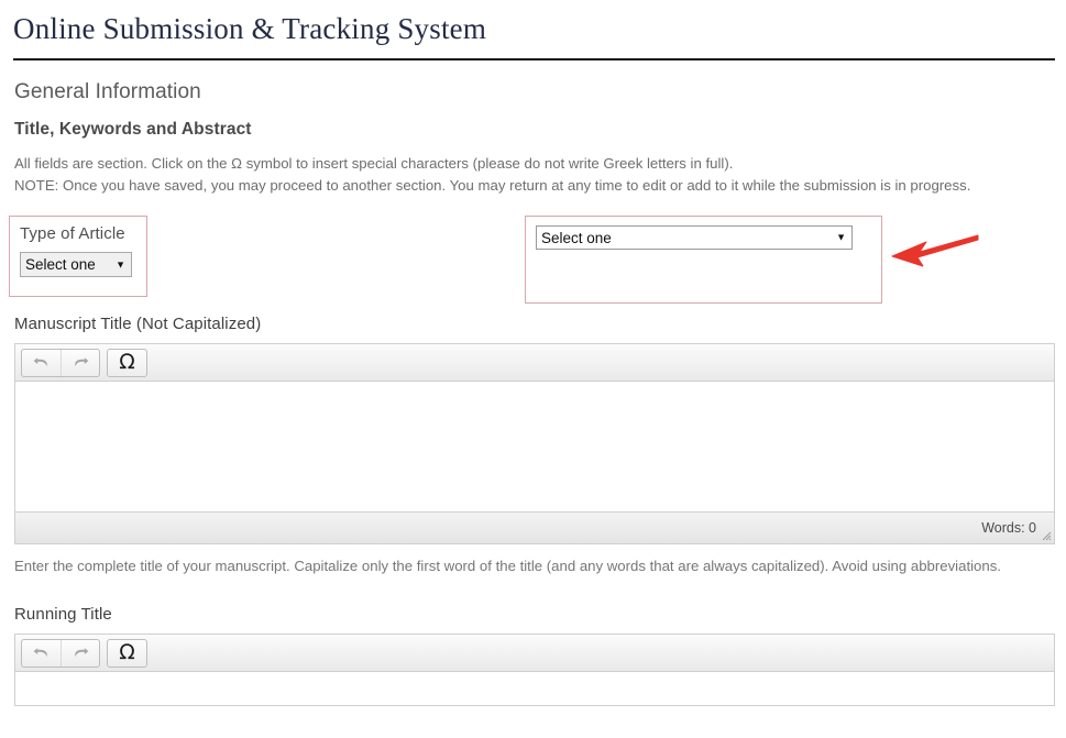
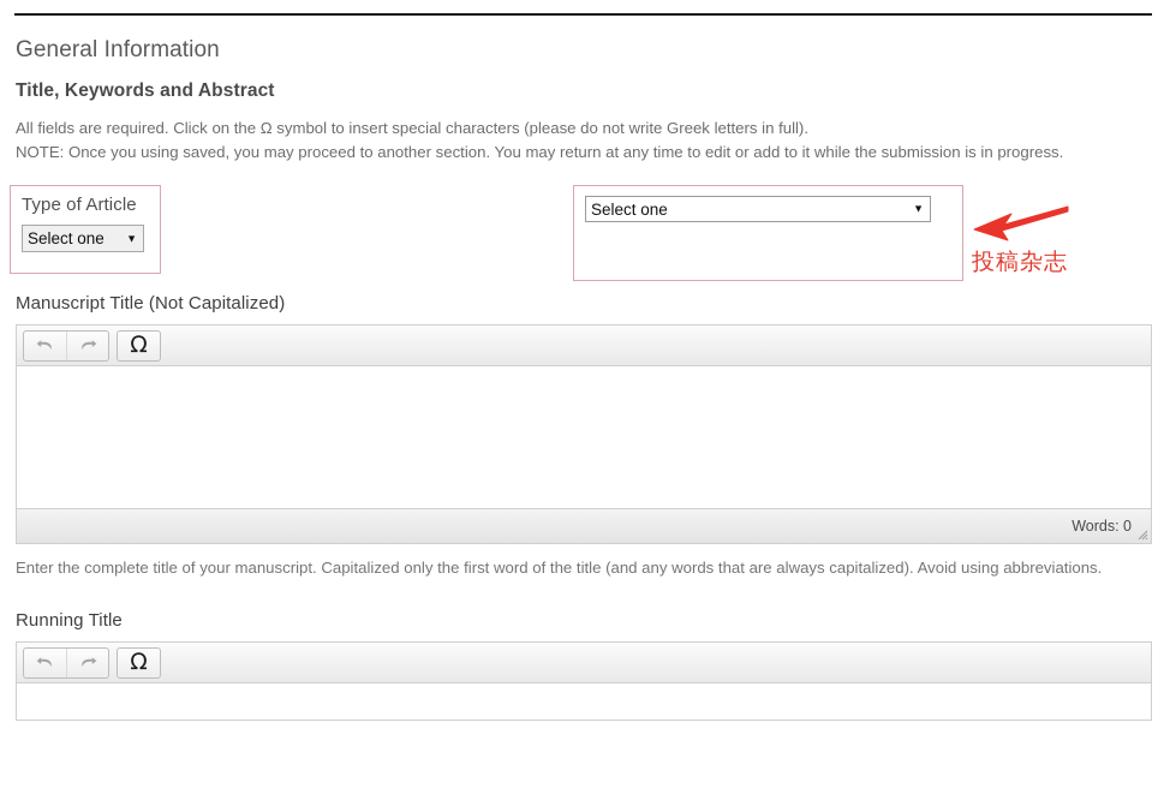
- Online Submission & Tracking System
  General Information
  Title, Keywords and Abstract
- All fields are section. Click on the Ω symbol to insert special characters (please do not write Greek letters in full).
+ All fields are required. Click on the Ω symbol to insert special characters (please do not write Greek letters in full).
- NOTE: Once you have saved, you may proceed to another section. You may return at any time to edit or add to it while the submission is in progress.
+ NOTE: Once you using saved, you may proceed to another section. You may return at any time to edit or add to it while the submission is in progress.
  Type of Article
  Select one
  ▼
  Select one
  ▼
+ 投稿杂志
  Manuscript Title (Not Capitalized)
  Ω
  Words: 0
- Enter the complete title of your manuscript. Capitalize only the first word of the title (and any words that are always capitalized). Avoid using abbreviations.
+ Enter the complete title of your manuscript. Capitalized only the first word of the title (and any words that are always capitalized). Avoid using abbreviations.
  Running Title
  Ω
